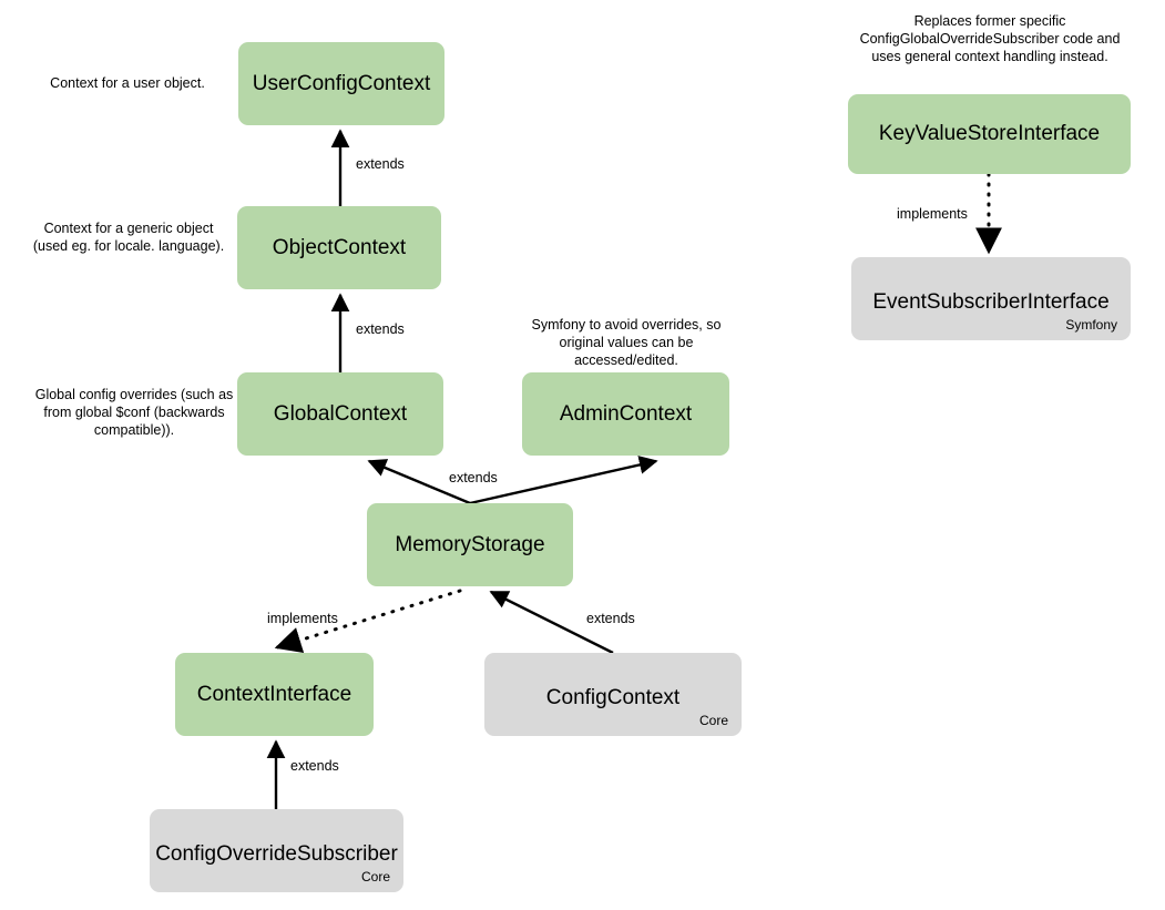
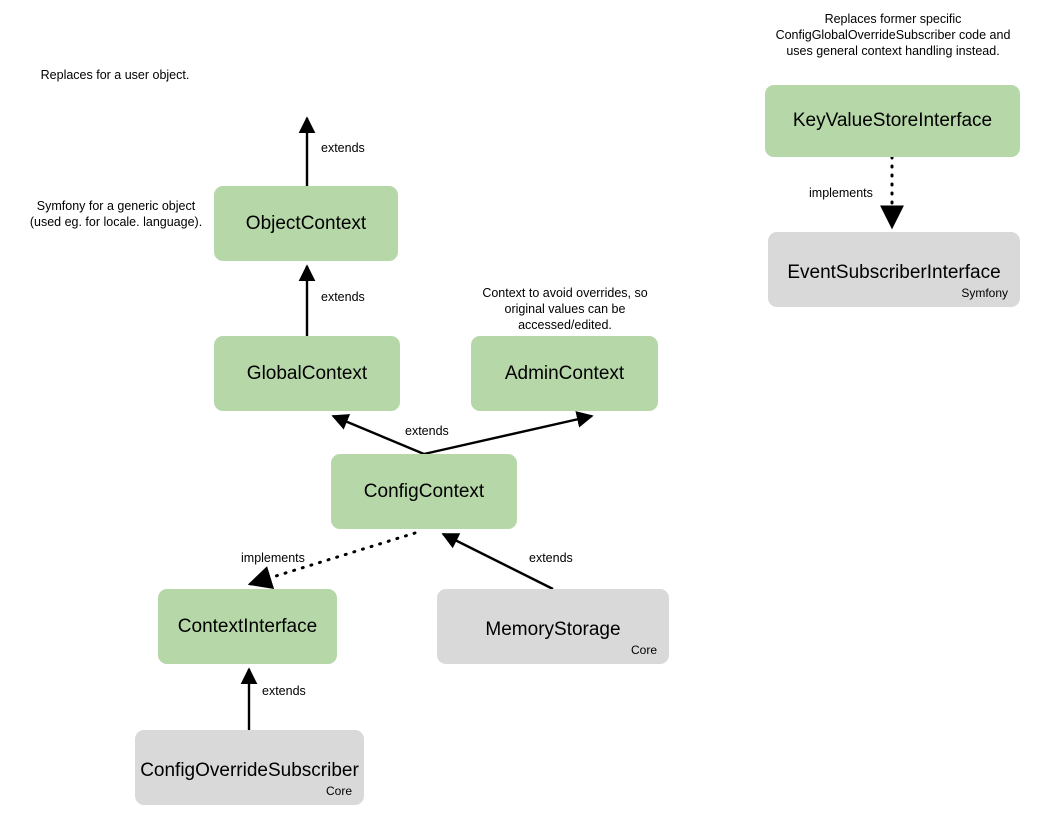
- UserConfigContext
  ObjectContext
  GlobalContext
  AdminContext
- MemoryStorage
+ ConfigContext
  ContextInterface
- ConfigContext
+ MemoryStorage
  Core
  ConfigOverrideSubscriber
  Core
  KeyValueStoreInterface
  EventSubscriberInterface
  Symfony
- Context for a user object.
+ Replaces for a user object.
- Context for a generic object (used eg. for locale. language).
+ Symfony for a generic object (used eg. for locale. language).
- Global config overrides (such as from global $conf (backwards compatible)).
- Symfony to avoid overrides, so original values can be accessed/edited.
+ Context to avoid overrides, so original values can be accessed/edited.
  Replaces former specific ConfigGlobalOverrideSubscriber code and uses general context handling instead.
  extends
  extends
  extends
  implements
  extends
  extends
  implements
